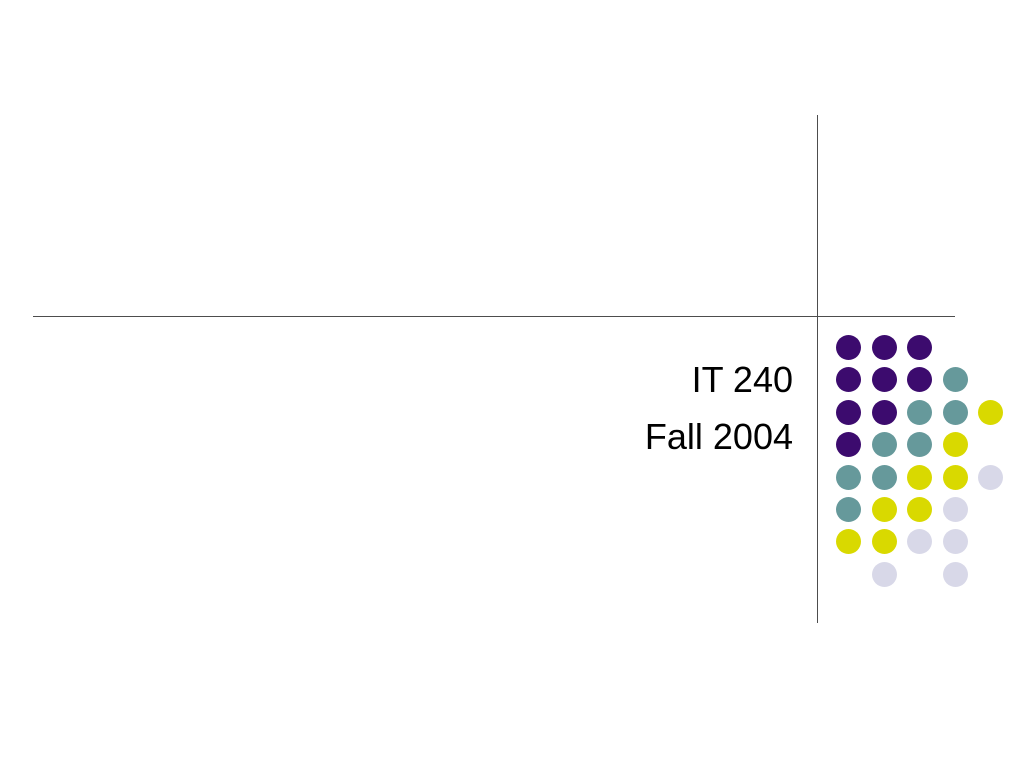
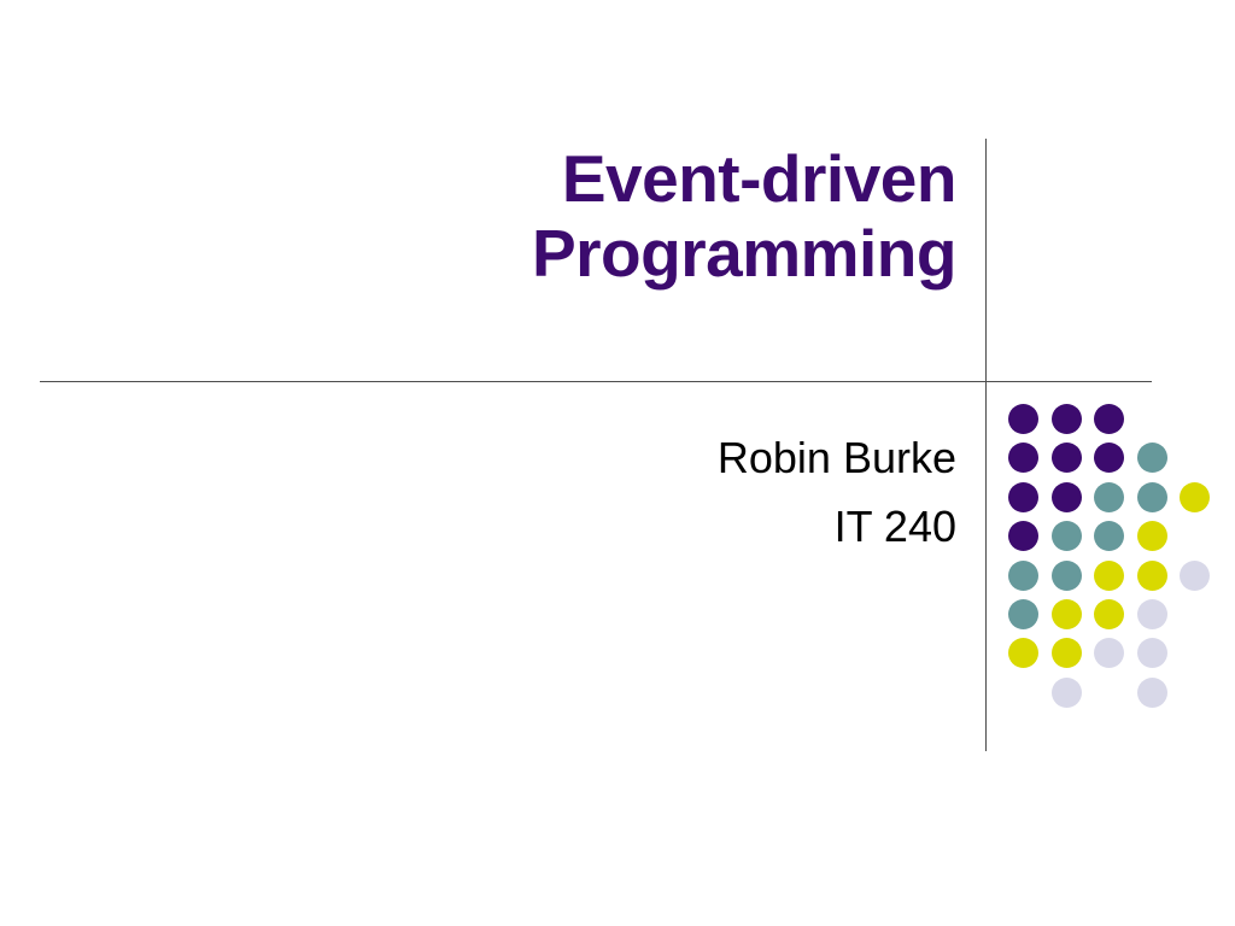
+ Event-driven
+ Programming
+ Robin Burke
  IT 240
- Fall 2004
